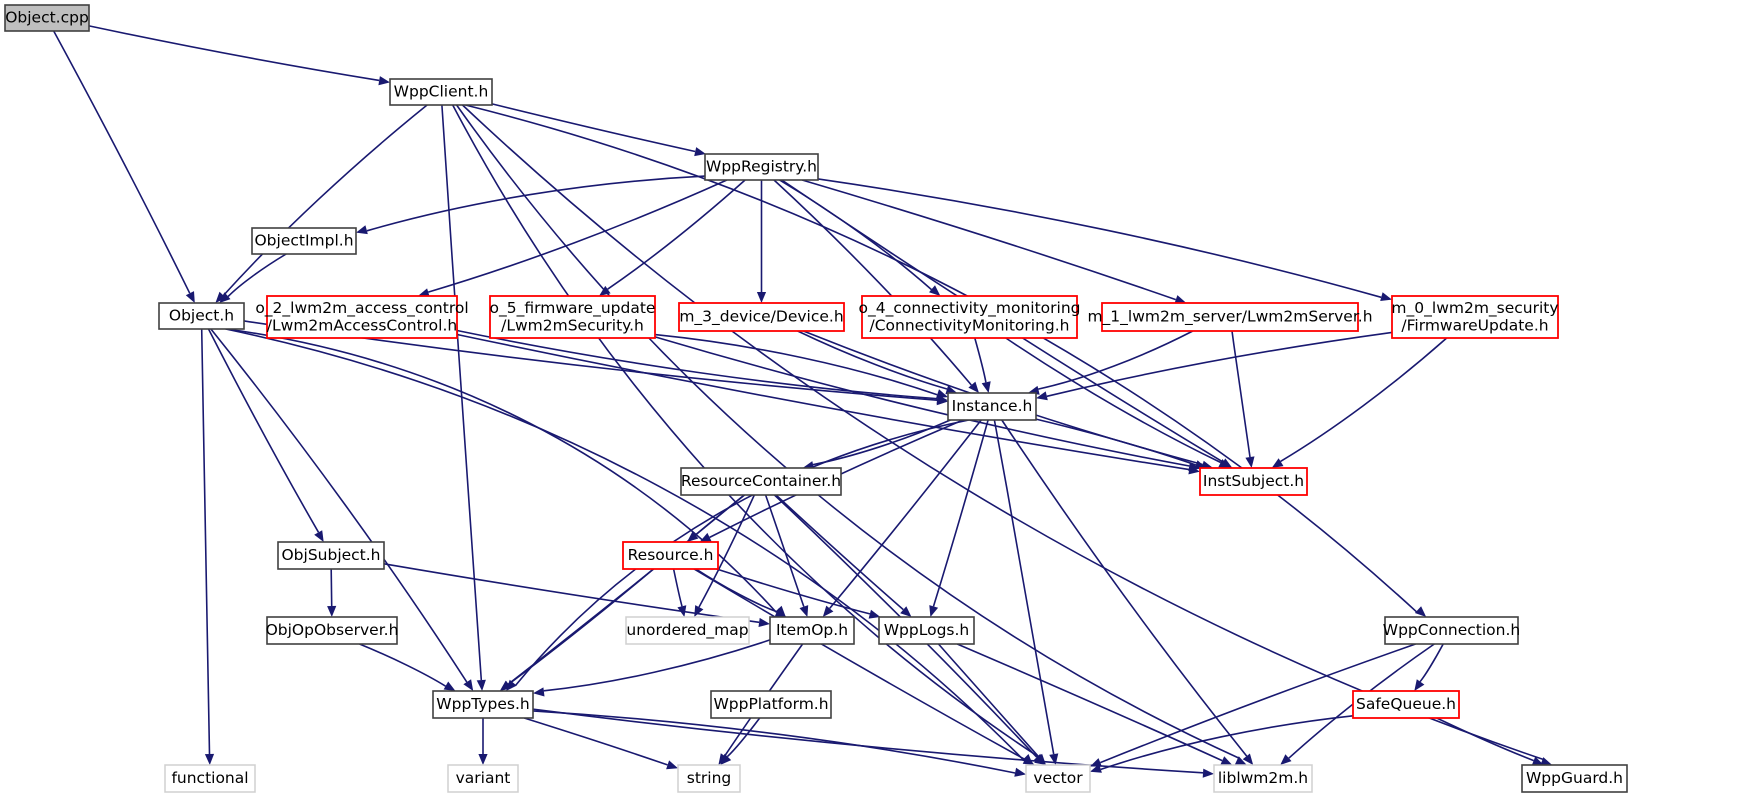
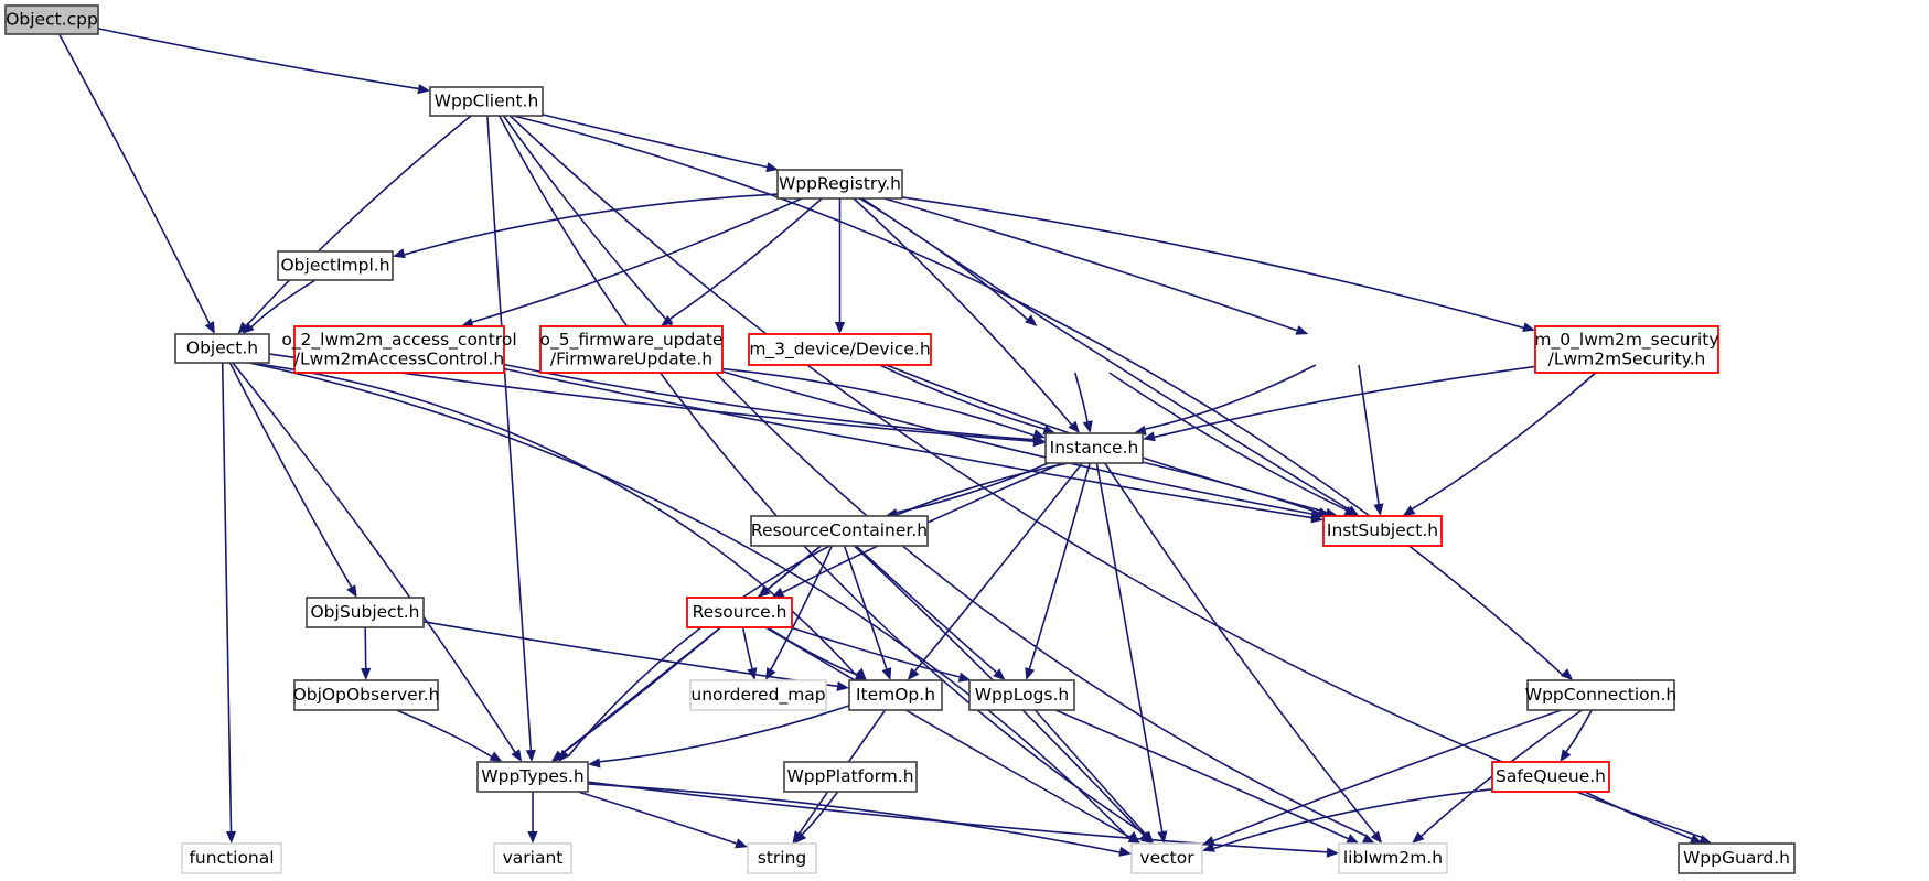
  Object.cpp
  WppClient.h
  WppRegistry.h
  ObjectImpl.h
  Object.h
  o_2_lwm2m_access_control
  /Lwm2mAccessControl.h
  o_5_firmware_update
- /Lwm2mSecurity.h
+ /FirmwareUpdate.h
  m_3_device/Device.h
- o_4_connectivity_monitoring
- /ConnectivityMonitoring.h
- m_1_lwm2m_server/Lwm2mServer.h
  m_0_lwm2m_security
- /FirmwareUpdate.h
+ /Lwm2mSecurity.h
  Instance.h
  InstSubject.h
  ResourceContainer.h
  ObjSubject.h
  Resource.h
  ObjOpObserver.h
  unordered_map
  ItemOp.h
  WppLogs.h
  WppConnection.h
  WppTypes.h
  WppPlatform.h
  SafeQueue.h
  functional
  variant
  string
  vector
  liblwm2m.h
  WppGuard.h
